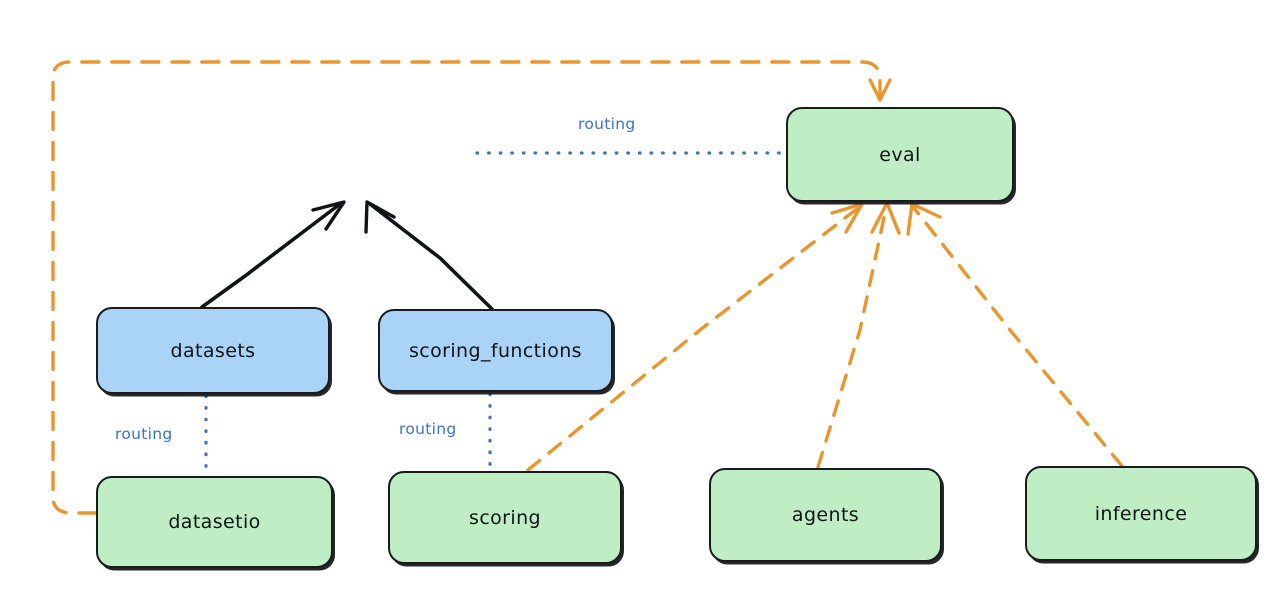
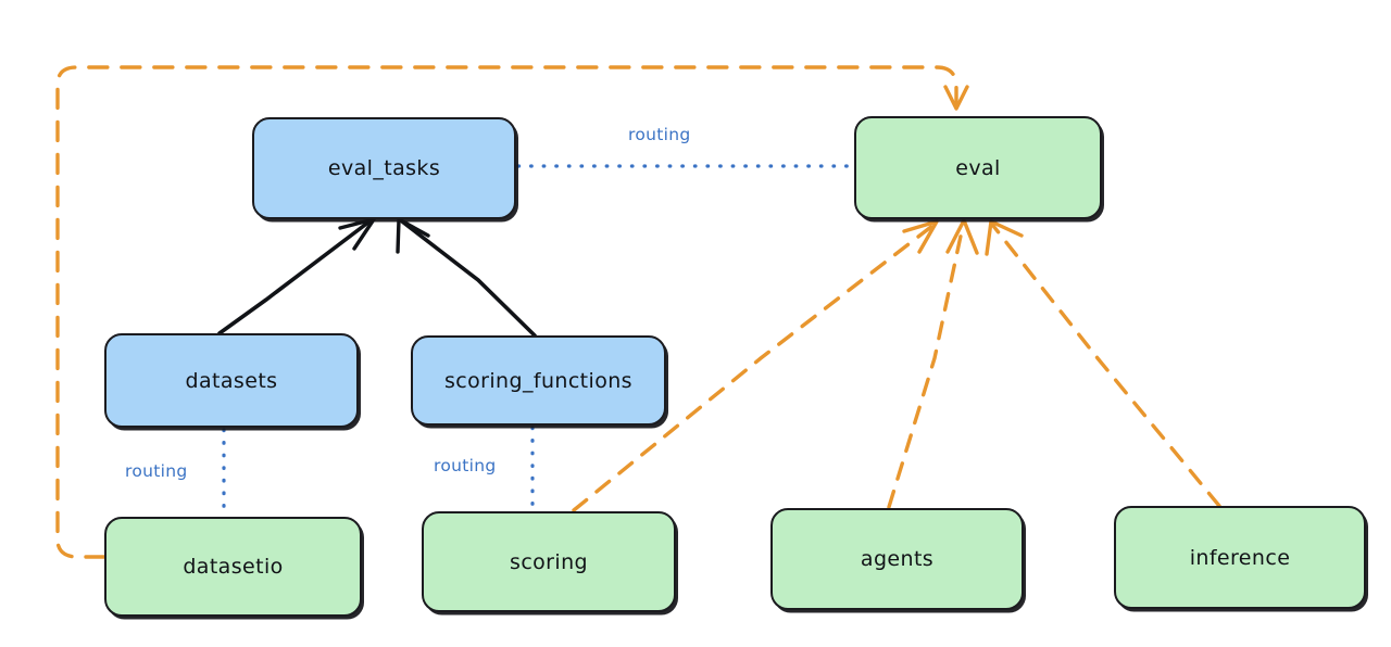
+ eval_tasks
  eval
  datasets
  scoring_functions
  datasetio
  scoring
  agents
  inference
  routing
  routing
  routing
